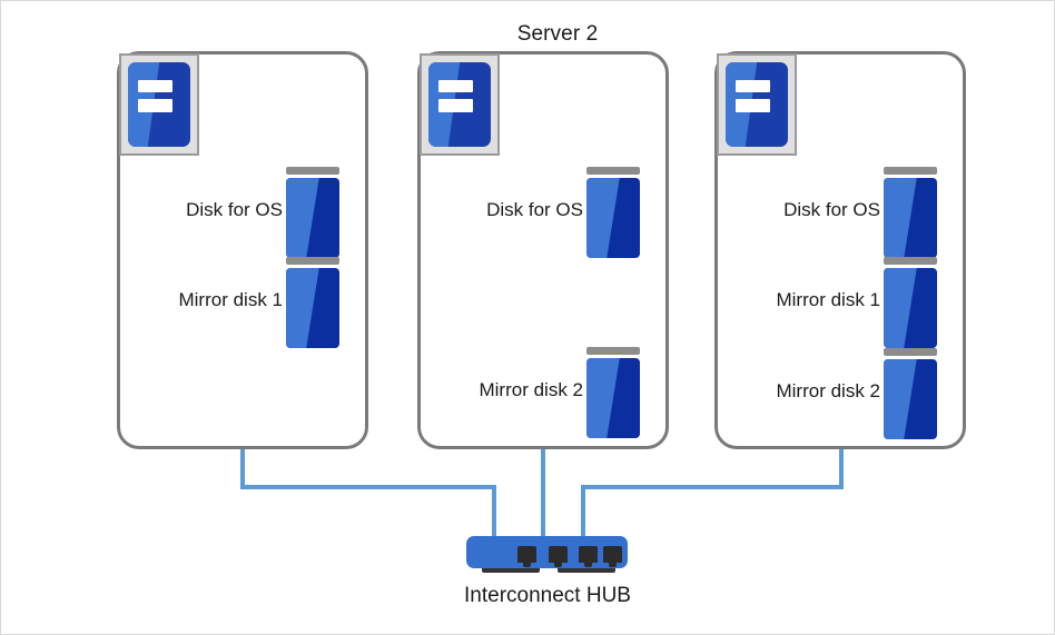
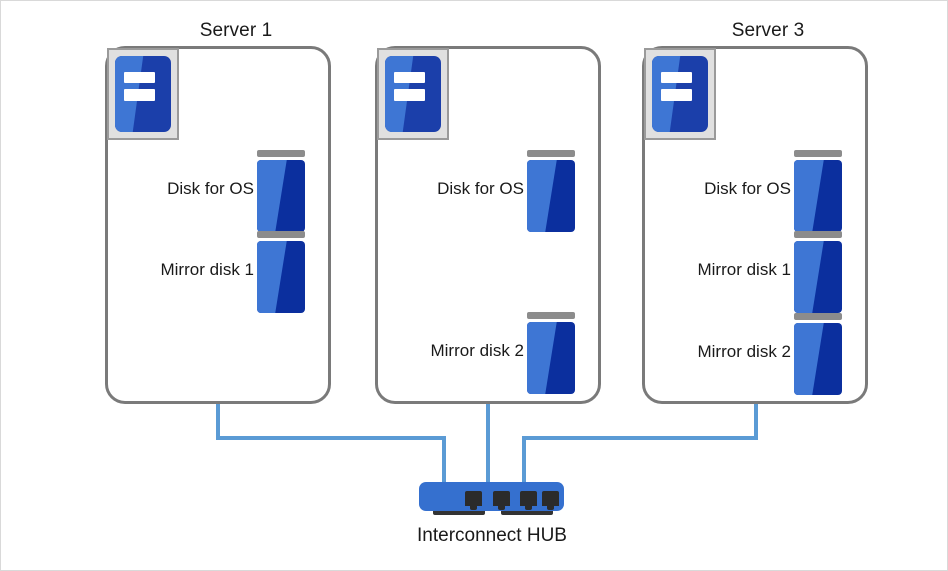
+ Server 1
  Disk for OS
  Mirror disk 1
- Server 2
  Disk for OS
  Mirror disk 2
+ Server 3
  Disk for OS
  Mirror disk 1
  Mirror disk 2
  Interconnect HUB
